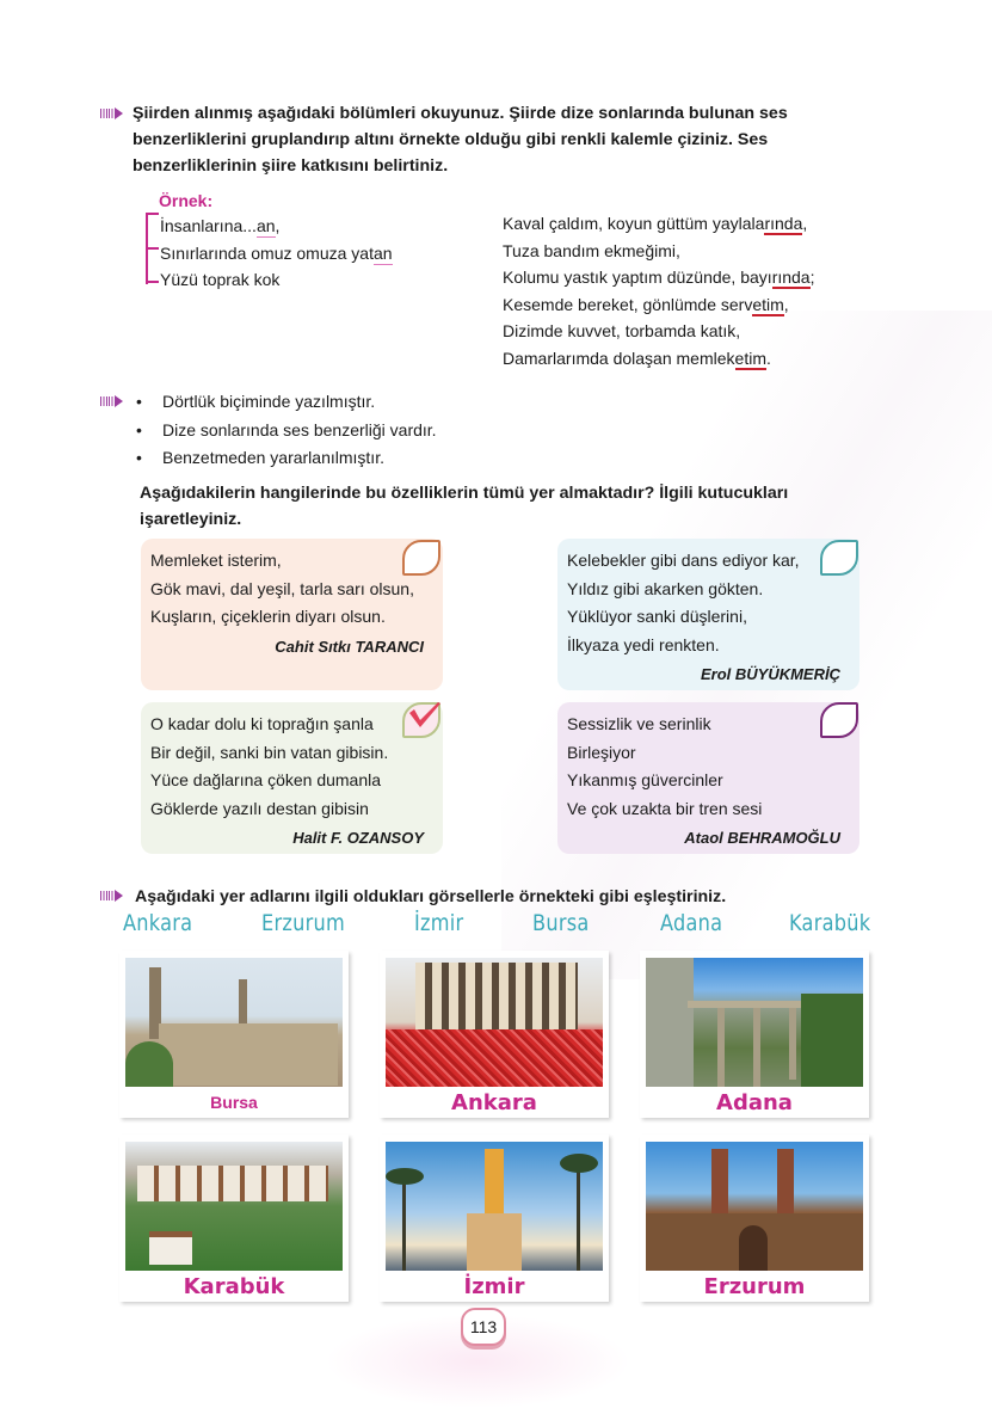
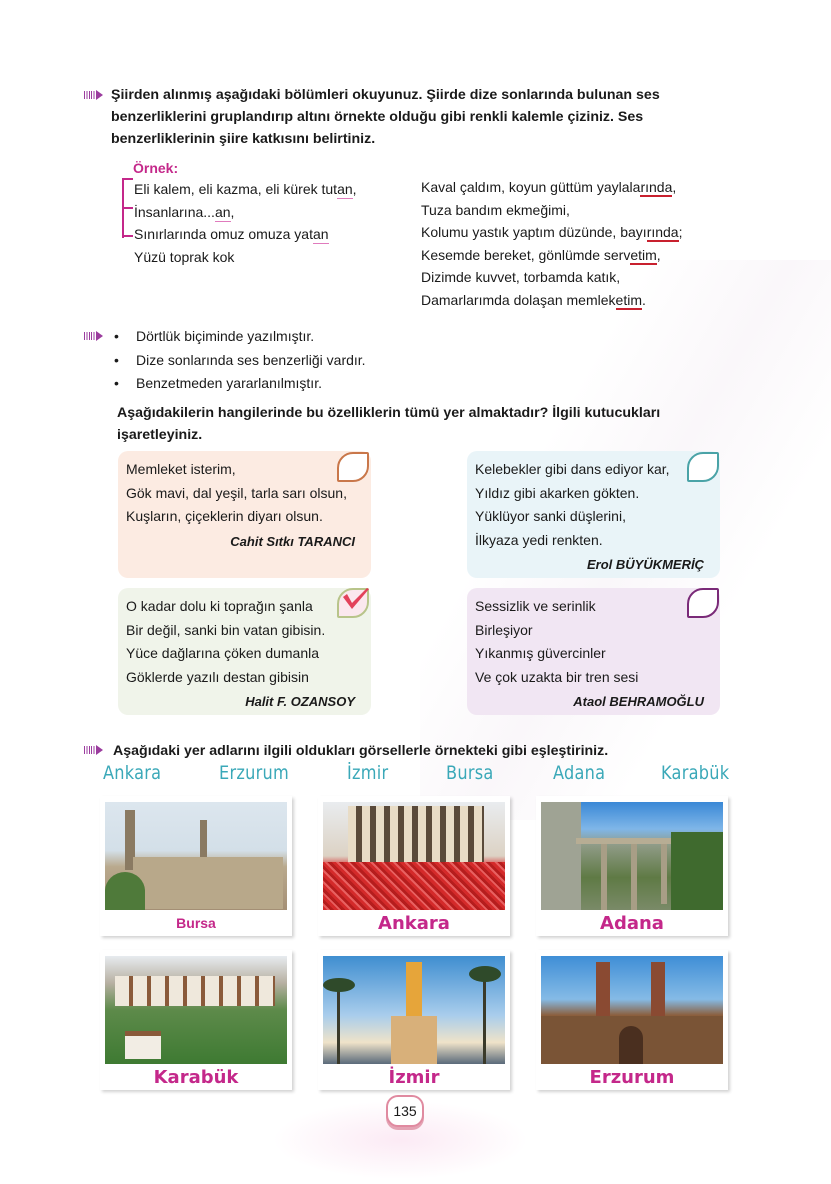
  Şiirden alınmış aşağıdaki bölümleri okuyunuz. Şiirde dize sonlarında bulunan ses benzerliklerini gruplandırıp altını örnekte olduğu gibi renkli kalemle çiziniz. Ses benzerliklerinin şiire katkısını belirtiniz.
  Örnek:
+ Eli kalem, eli kazma, eli kürek tutan,
  İnsanlarına...an,
  Sınırlarında omuz omuza yatan
  Yüzü toprak kok
  Kaval çaldım, koyun güttüm yaylalarında,
  Tuza bandım ekmeğimi,
  Kolumu yastık yaptım düzünde, bayırında;
  Kesemde bereket, gönlümde servetim,
  Dizimde kuvvet, torbamda katık,
  Damarlarımda dolaşan memleketim.
  •
  Dörtlük biçiminde yazılmıştır.
  •
  Dize sonlarında ses benzerliği vardır.
  •
  Benzetmeden yararlanılmıştır.
  Aşağıdakilerin hangilerinde bu özelliklerin tümü yer almaktadır? İlgili kutucukları işaretleyiniz.
  Memleket isterim,
  Gök mavi, dal yeşil, tarla sarı olsun,
  Kuşların, çiçeklerin diyarı olsun.
  Cahit Sıtkı TARANCI
  Kelebekler gibi dans ediyor kar,
  Yıldız gibi akarken gökten.
  Yüklüyor sanki düşlerini,
  İlkyaza yedi renkten.
  Erol BÜYÜKMERİÇ
  O kadar dolu ki toprağın şanla
  Bir değil, sanki bin vatan gibisin.
  Yüce dağlarına çöken dumanla
  Göklerde yazılı destan gibisin
  Halit F. OZANSOY
  Sessizlik ve serinlik
  Birleşiyor
  Yıkanmış güvercinler
  Ve çok uzakta bir tren sesi
  Ataol BEHRAMOĞLU
  Aşağıdaki yer adlarını ilgili oldukları görsellerle örnekteki gibi eşleştiriniz.
  Ankara
  Erzurum
  İzmir
  Bursa
  Adana
  Karabük
  Bursa
  Ankara
  Adana
  Karabük
  İzmir
  Erzurum
- 113
+ 135
